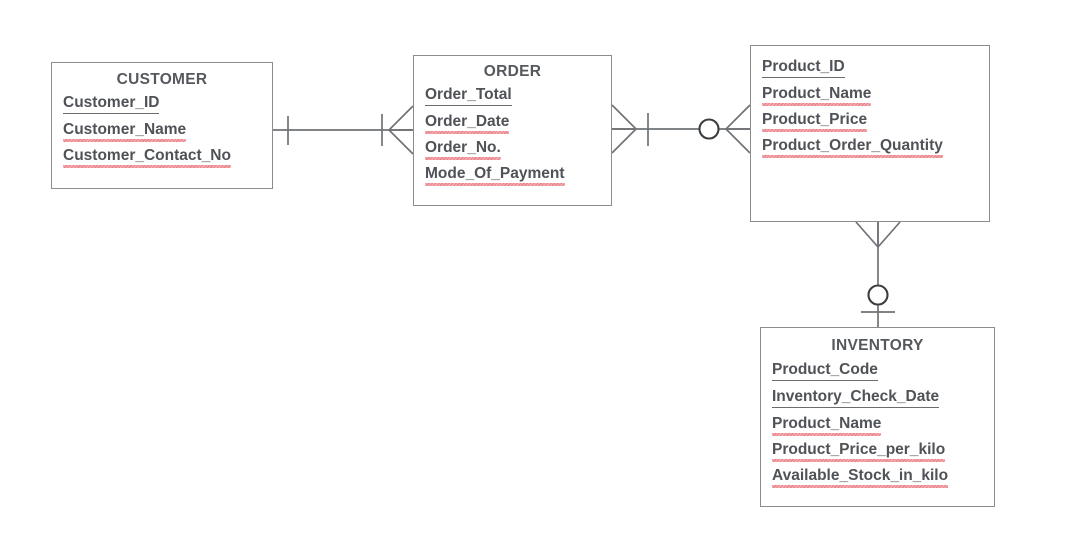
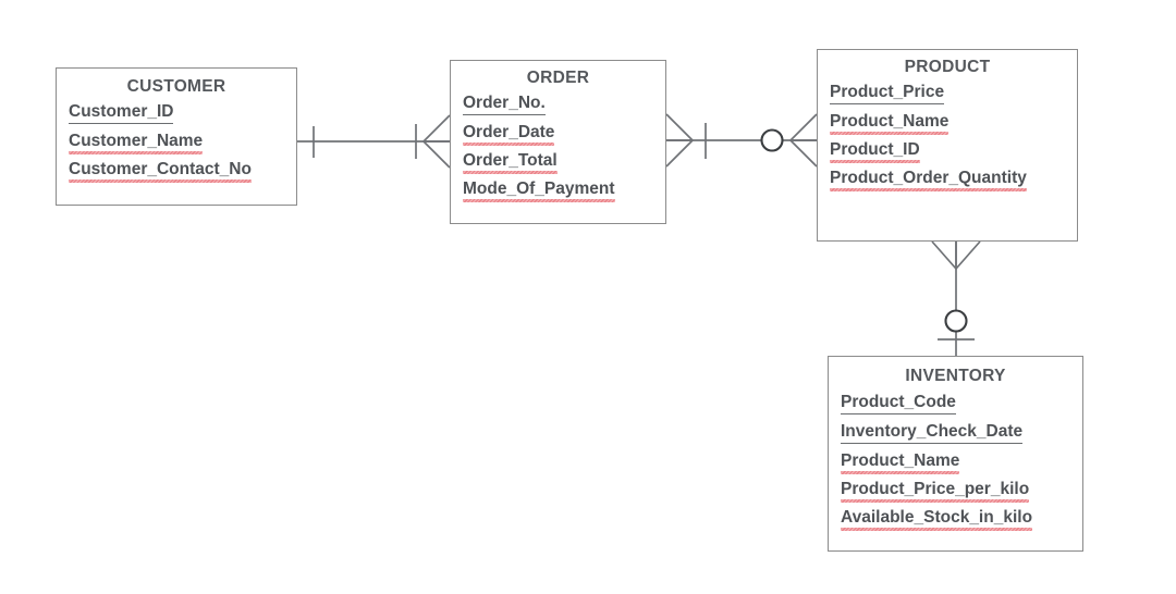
  CUSTOMER
  Customer_ID
  Customer_Name
  Customer_Contact_No
  ORDER
- Order_Total
+ Order_No.
  Order_Date
- Order_No.
+ Order_Total
  Mode_Of_Payment
+ PRODUCT
- Product_ID
+ Product_Price
  Product_Name
- Product_Price
+ Product_ID
  Product_Order_Quantity
  INVENTORY
  Product_Code
  Inventory_Check_Date
  Product_Name
  Product_Price_per_kilo
  Available_Stock_in_kilo
